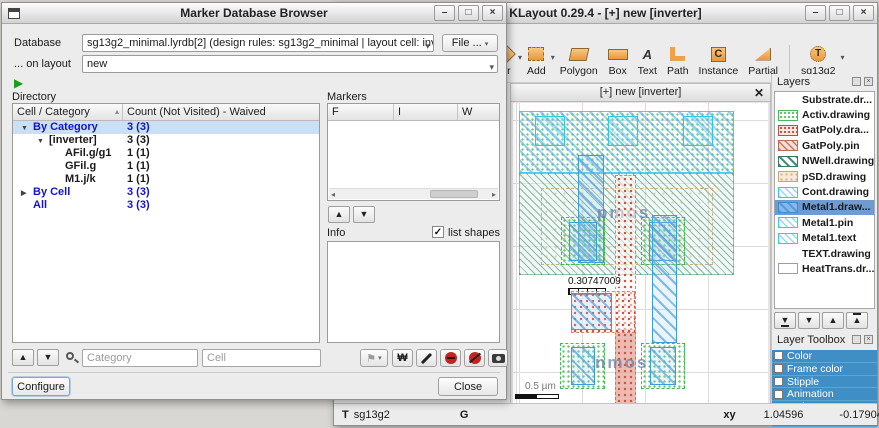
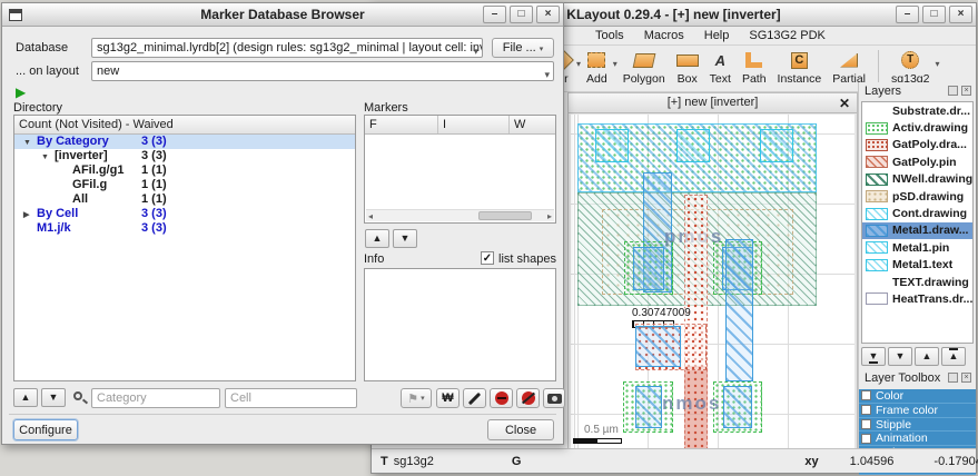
  KLayout 0.29.4 - [+] new [inverter]
  –
  □
  ×
+ Tools
+ Macros
+ Help
+ SG13G2 PDK
  ▾
  Add
  ▾
  Polygon
  Box
  A
  Text
  Path
  C
  Instance
  Partial
  T
  sg13g2
  ▾
  [+] new [inverter]
  ✕
  0.30747009
  nmos
  0.5 µm
  Layers
  Substrate.dr...
  Activ.drawing
  GatPoly.dra...
  GatPoly.pin
  NWell.drawing
  pSD.drawing
  Cont.drawing
  Metal1.draw...
  Metal1.pin
  Metal1.text
  TEXT.drawing
  HeatTrans.dr...
  ▼
  ▼
  ▲
  ▲
  Layer Toolbox
  Color
  Frame color
  Stipple
  Animation
  T
  sg13g2
  G
  xy
  1.04596
  -0.1790
  Marker Database Browser
  –
  □
  ×
  Database
  sg13g2_minimal.lyrdb[2] (design rules: sg13g2_minimal | layout cell: in
  ▾
  File ...
  ... on layout
  new
  ▾
  ▶
  Directory
  Markers
- Cell / Category
- ▴
  Count (Not Visited) - Waived
  By Category
  3 (3)
  [inverter]
  3 (3)
  AFil.g/g1
  1 (1)
  GFil.g
  1 (1)
- M1.j/k
+ All
  1 (1)
  By Cell
  3 (3)
- All
+ M1.j/k
  3 (3)
  F
  I
  W
  ◂
  ▸
  ▲
  ▼
  Info
  ✓
  list shapes
  ▲
  ▼
  Category
  Cell
  ⚑
  ₩
  Configure
  Close
